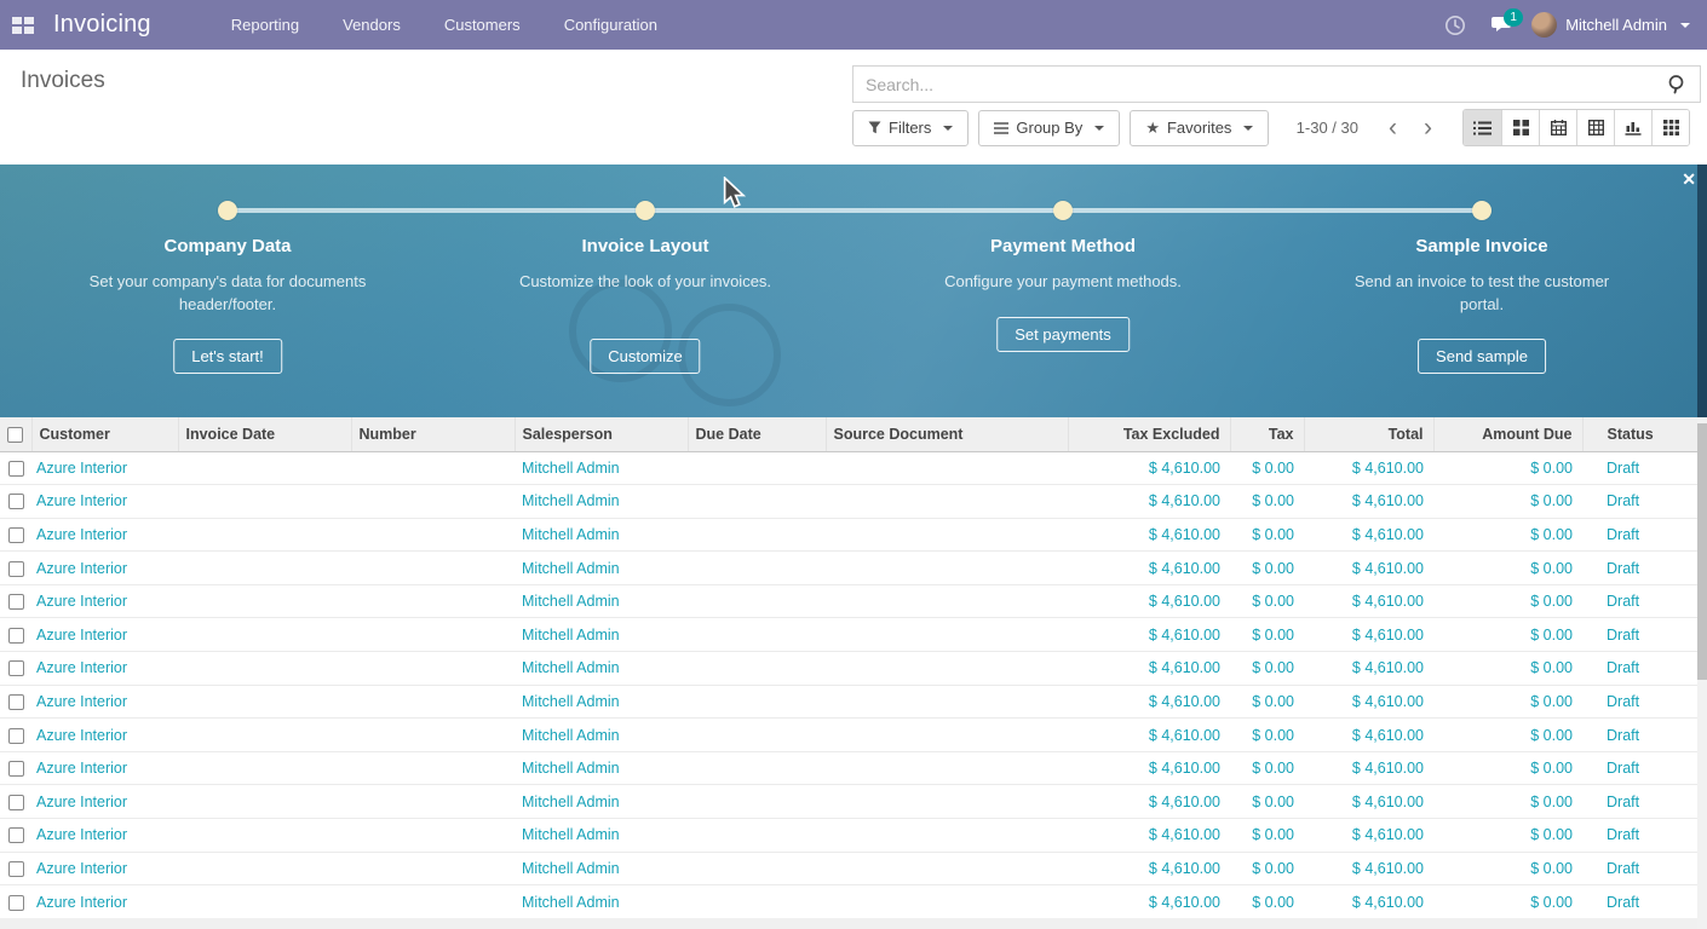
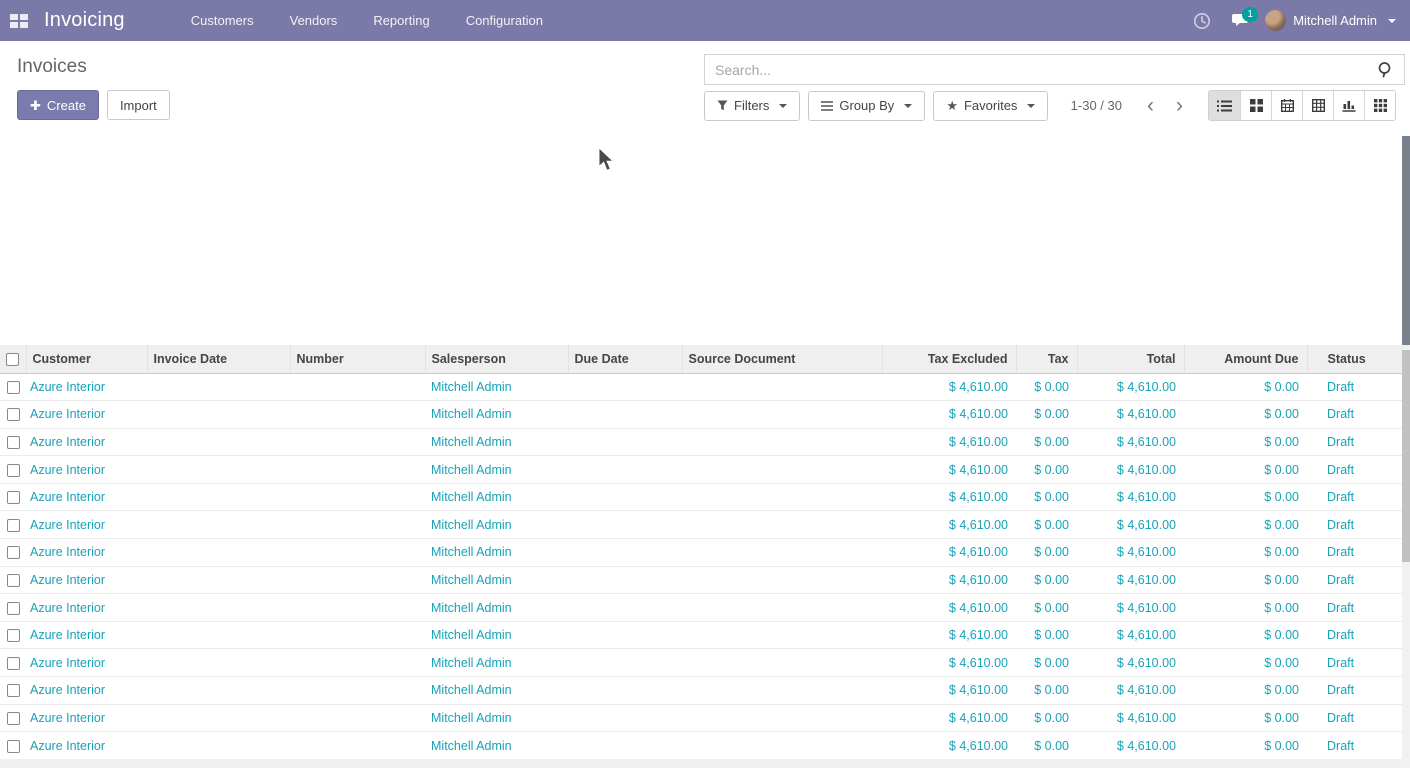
  Invoicing
- Reporting
+ Customers
  Vendors
- Customers
+ Reporting
  Configuration
  1
  Mitchell Admin
  Invoices
+ ✚
+ Create
+ Import
  Search...
  Filters
  Group By
  ★
  Favorites
  1-30 / 30
  ‹
  ›
- ✕
- Company Data
- Set your company's data for documents header/footer.
- Let's start!
- Invoice Layout
- Customize the look of your invoices.
- Customize
- Payment Method
- Configure your payment methods.
- Set payments
- Sample Invoice
- Send an invoice to test the customer portal.
- Send sample
  	Customer	Invoice Date	Number	Salesperson	Due Date	Source Document	Tax Excluded	Tax	Total	Amount Due	Status
  	Azure Interior			Mitchell Admin			$ 4,610.00	$ 0.00	$ 4,610.00	$ 0.00	Draft
  	Azure Interior			Mitchell Admin			$ 4,610.00	$ 0.00	$ 4,610.00	$ 0.00	Draft
  	Azure Interior			Mitchell Admin			$ 4,610.00	$ 0.00	$ 4,610.00	$ 0.00	Draft
  	Azure Interior			Mitchell Admin			$ 4,610.00	$ 0.00	$ 4,610.00	$ 0.00	Draft
  	Azure Interior			Mitchell Admin			$ 4,610.00	$ 0.00	$ 4,610.00	$ 0.00	Draft
  	Azure Interior			Mitchell Admin			$ 4,610.00	$ 0.00	$ 4,610.00	$ 0.00	Draft
  	Azure Interior			Mitchell Admin			$ 4,610.00	$ 0.00	$ 4,610.00	$ 0.00	Draft
  	Azure Interior			Mitchell Admin			$ 4,610.00	$ 0.00	$ 4,610.00	$ 0.00	Draft
  	Azure Interior			Mitchell Admin			$ 4,610.00	$ 0.00	$ 4,610.00	$ 0.00	Draft
  	Azure Interior			Mitchell Admin			$ 4,610.00	$ 0.00	$ 4,610.00	$ 0.00	Draft
  	Azure Interior			Mitchell Admin			$ 4,610.00	$ 0.00	$ 4,610.00	$ 0.00	Draft
  	Azure Interior			Mitchell Admin			$ 4,610.00	$ 0.00	$ 4,610.00	$ 0.00	Draft
  	Azure Interior			Mitchell Admin			$ 4,610.00	$ 0.00	$ 4,610.00	$ 0.00	Draft
  	Azure Interior			Mitchell Admin			$ 4,610.00	$ 0.00	$ 4,610.00	$ 0.00	Draft
